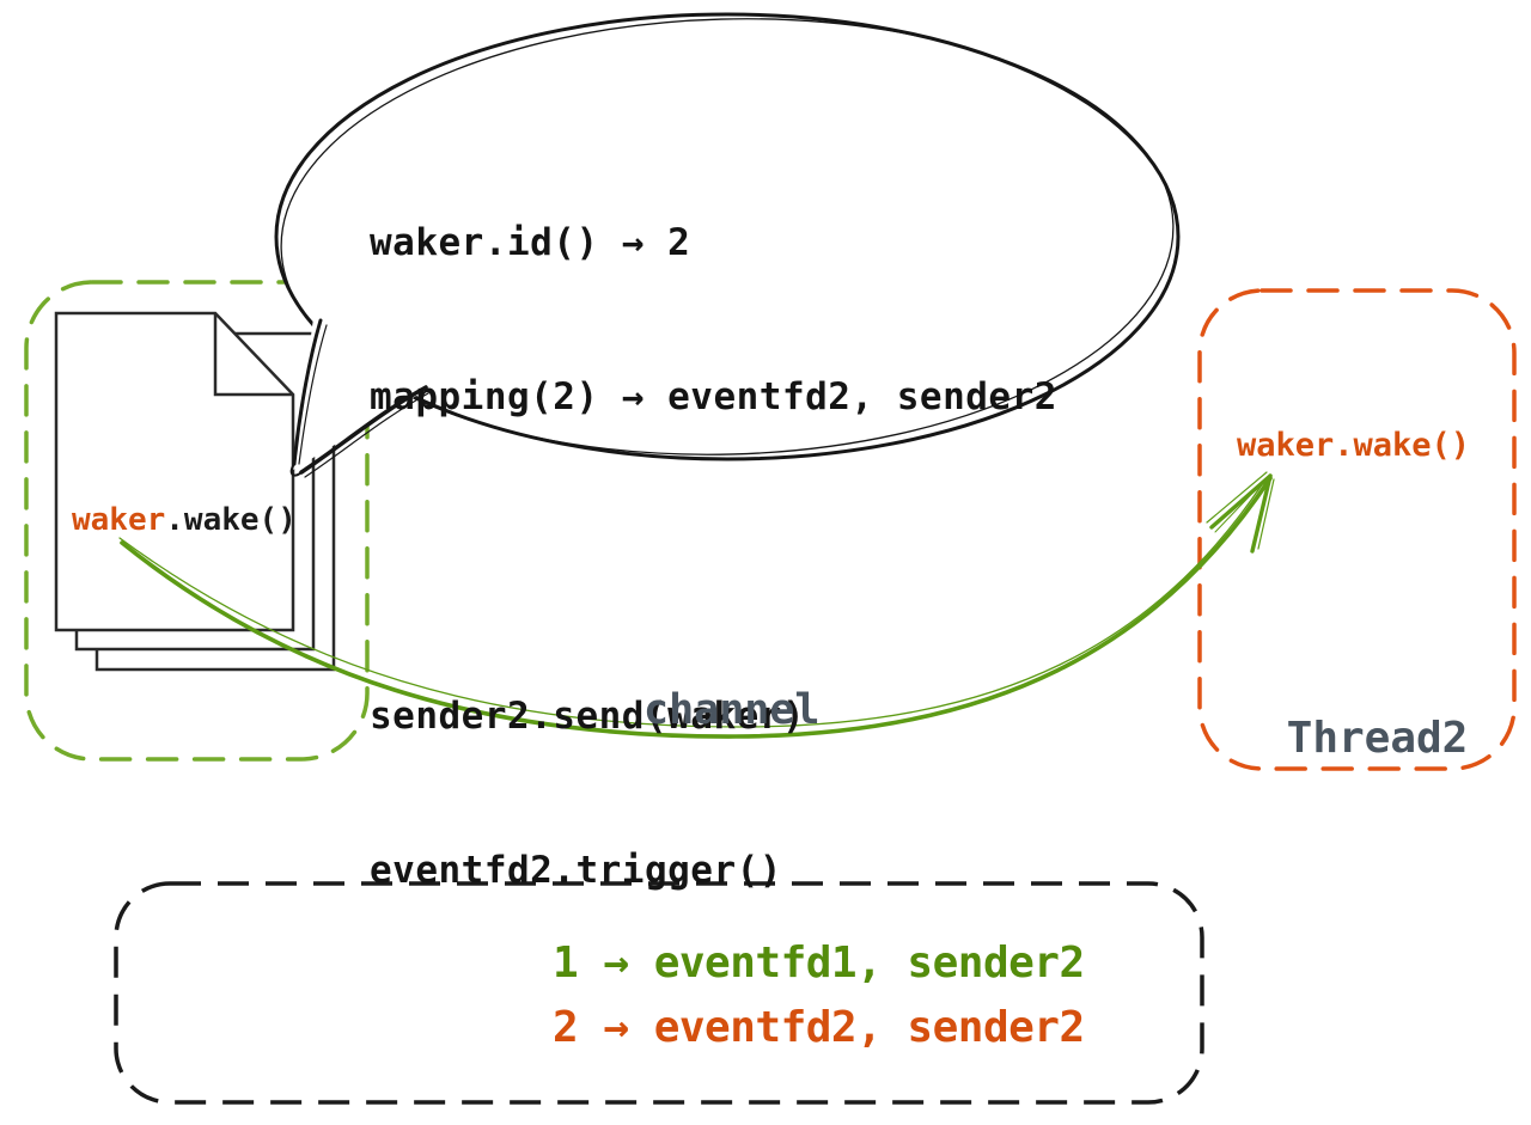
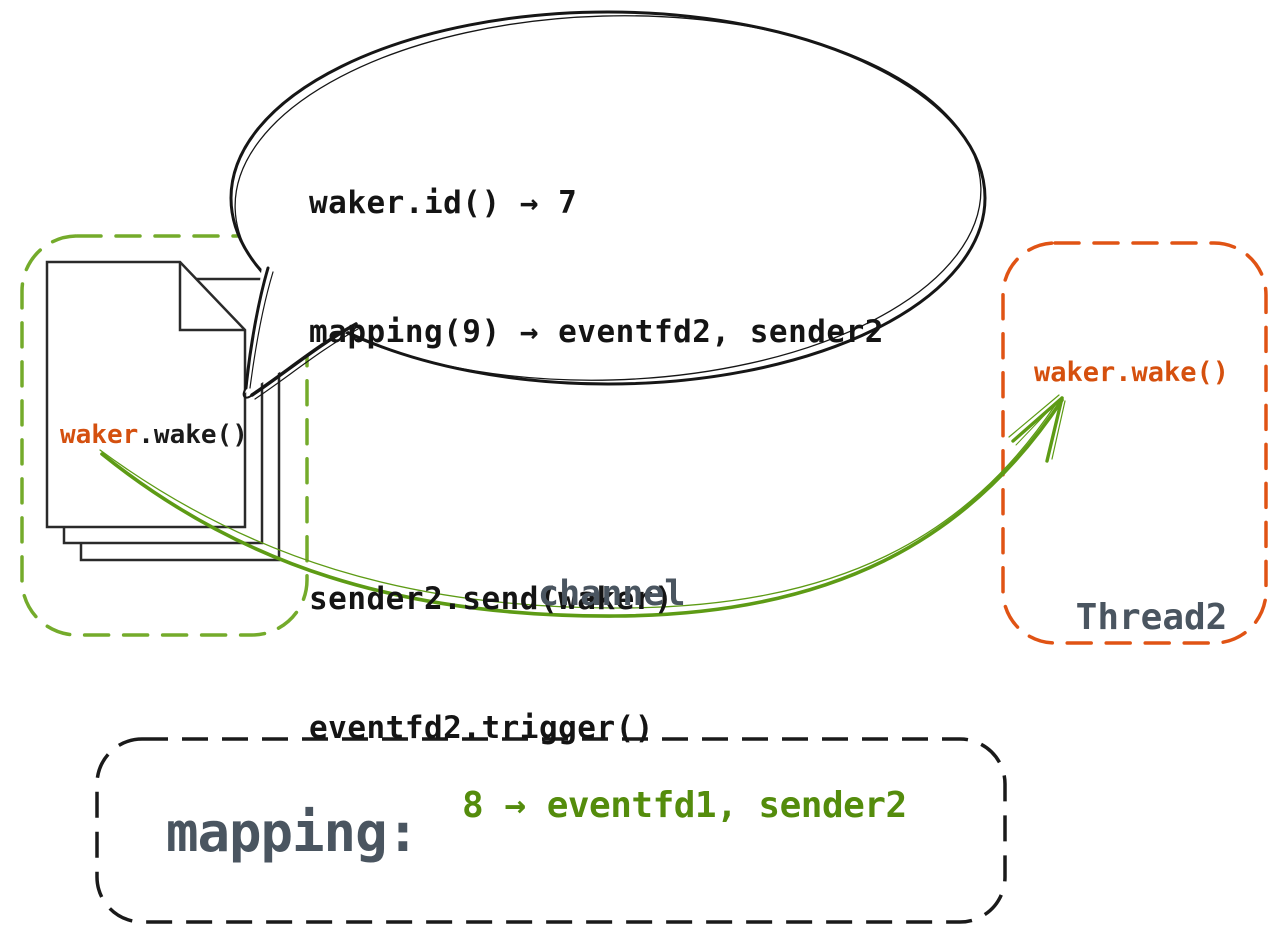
- waker.id() → 2
+ waker.id() → 7
- mapping(2) → eventfd2, sender2
+ mapping(9) → eventfd2, sender2
  sender2.send(waker)
  eventfd2.trigger()
  waker.wake()
  waker.wake()
  Thread2
  channel
+ mapping:
- 1 → eventfd1, sender2
+ 8 → eventfd1, sender2
- 2 → eventfd2, sender2
